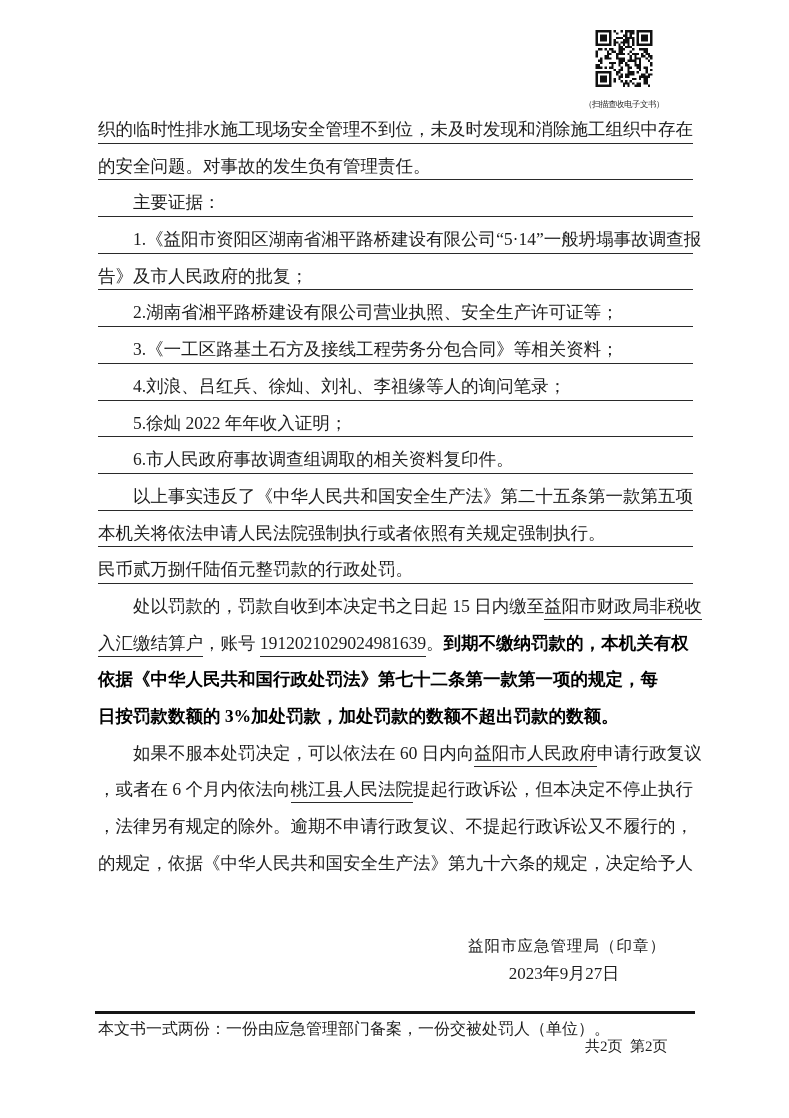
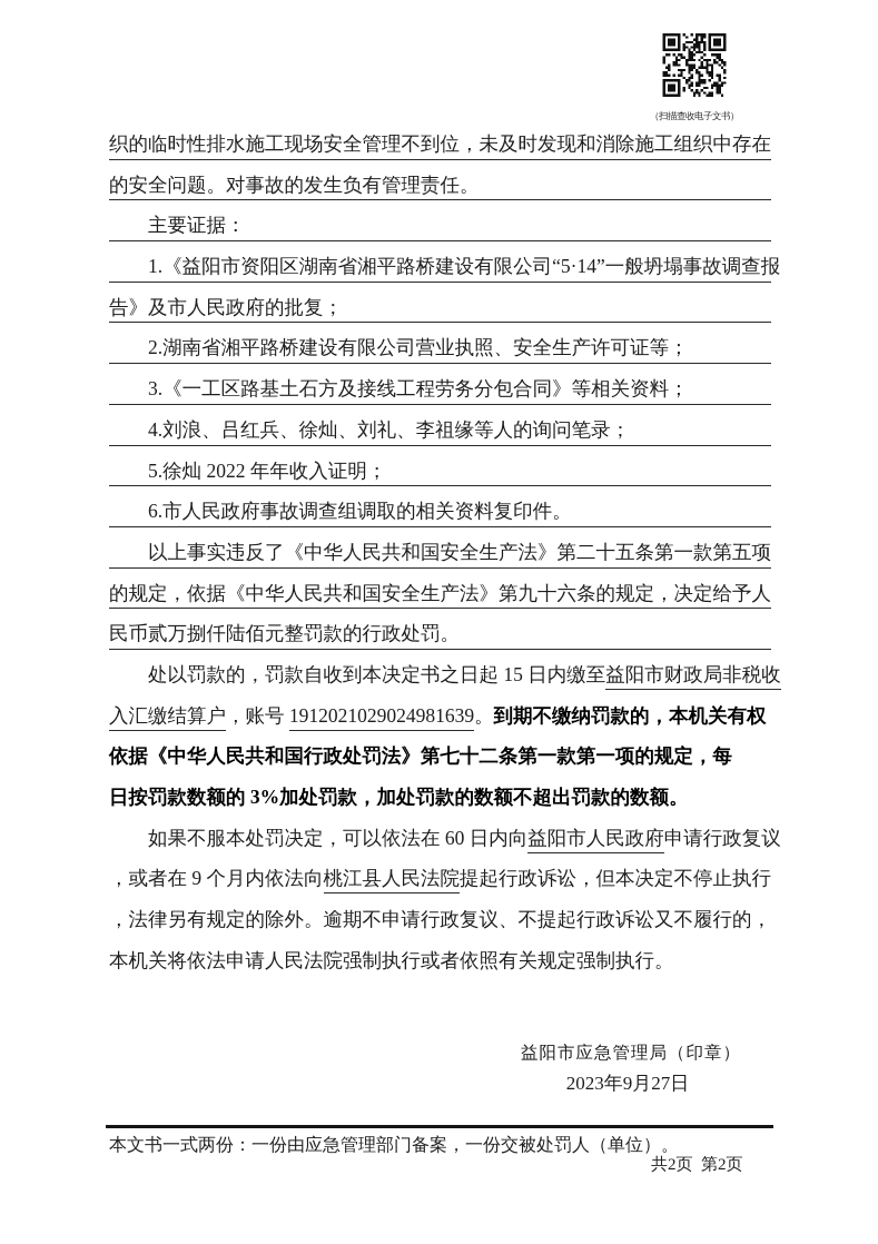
  （扫描查收电子文书）
  织的临时性排水施工现场安全管理不到位，未及时发现和消除施工组织中存在
  的安全问题。对事故的发生负有管理责任。
  主要证据：
  1.《益阳市资阳区湖南省湘平路桥建设有限公司“5·14”一般坍塌事故调查报
  告》及市人民政府的批复；
  2.湖南省湘平路桥建设有限公司营业执照、安全生产许可证等；
  3.《一工区路基土石方及接线工程劳务分包合同》等相关资料；
  4.刘浪、吕红兵、徐灿、刘礼、李祖缘等人的询问笔录；
  5.徐灿 2022 年年收入证明；
  6.市人民政府事故调查组调取的相关资料复印件。
  以上事实违反了《中华人民共和国安全生产法》第二十五条第一款第五项
- 本机关将依法申请人民法院强制执行或者依照有关规定强制执行。
+ 的规定，依据《中华人民共和国安全生产法》第九十六条的规定，决定给予人
  民币贰万捌仟陆佰元整罚款的行政处罚。
  处以罚款的，罚款自收到本决定书之日起 15 日内缴至益阳市财政局非税收
  入汇缴结算户，账号 1912021029024981639。到期不缴纳罚款的，本机关有权
  依据《中华人民共和国行政处罚法》第七十二条第一款第一项的规定，每
  日按罚款数额的 3%加处罚款，加处罚款的数额不超出罚款的数额。
  如果不服本处罚决定，可以依法在 60 日内向益阳市人民政府申请行政复议
- ，或者在 6 个月内依法向桃江县人民法院提起行政诉讼，但本决定不停止执行
+ ，或者在 9 个月内依法向桃江县人民法院提起行政诉讼，但本决定不停止执行
  ，法律另有规定的除外。逾期不申请行政复议、不提起行政诉讼又不履行的，
- 的规定，依据《中华人民共和国安全生产法》第九十六条的规定，决定给予人
+ 本机关将依法申请人民法院强制执行或者依照有关规定强制执行。
  益阳市应急管理局（印章）
  2023年9月27日
  本文书一式两份：一份由应急管理部门备案，一份交被处罚人（单位）。
  共2页 第2页
